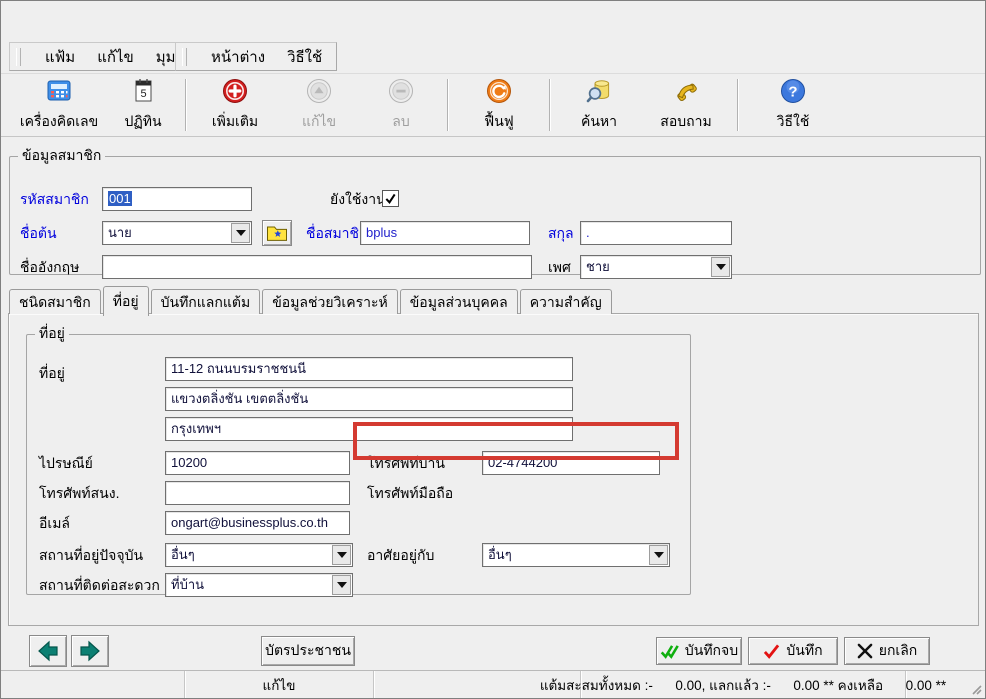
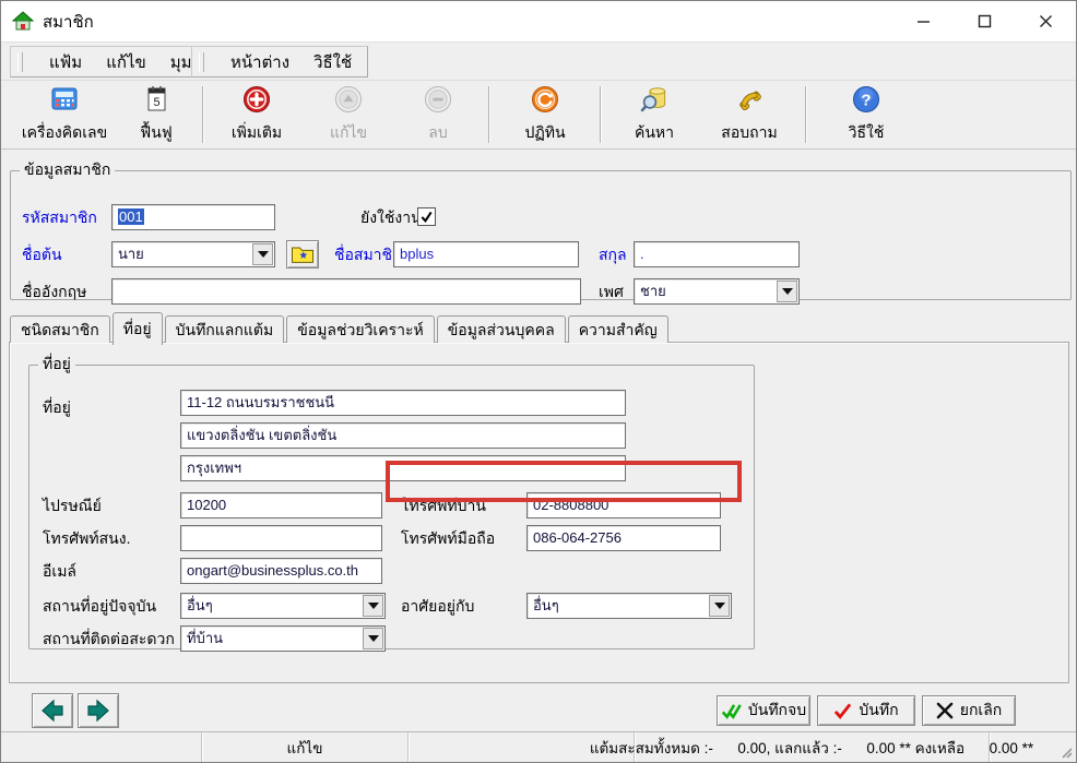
+ สมาชิก
  แฟ้ม
  แก้ไข
  หน้าต่าง
  วิธีใช้
  เครื่องคิดเลข
  5
- ปฏิทิน
+ ฟื้นฟู
  เพิ่มเติม
  แก้ไข
  ลบ
- ฟื้นฟู
+ ปฏิทิน
  ค้นหา
  สอบถาม
  ?
  วิธีใช้
  ข้อมูลสมาชิก
  รหัสสมาชิก
  001
  ยังใช้งาน
  ชื่อต้น
  นาย
  ชื่อสมาชิ
  bplus
  สกุล
  .
  ชื่ออังกฤษ
  เพศ
  ชาย
  ชนิดสมาชิก
  ที่อยู่
  บันทึกแลกแต้ม
  ข้อมูลช่วยวิเคราะห์
  ข้อมูลส่วนบุคคล
  ความสำคัญ
  ที่อยู่
  ที่อยู่
  11-12 ถนนบรมราชชนนี
  แขวงตลิ่งชัน เขตตลิ่งชัน
  กรุงเทพฯ
  ไปรษณีย์
  10200
  โทรศัพท์บ้าน
- 02-4744200
+ 02-8808800
  โทรศัพท์สนง.
  โทรศัพท์มือถือ
+ 086-064-2756
  อีเมล์
  ongart@businessplus.co.th
  สถานที่อยู่ปัจจุบัน
  อื่นๆ
  อาศัยอยู่กับ
  อื่นๆ
  สถานที่ติดต่อสะดวก
  ที่บ้าน
- บัตรประชาชน
  บันทึกจบ
  บันทึก
  ยกเลิก
  แก้ไข
  แต้มสะสมทั้งหมด :- 0.00, แลกแล้ว :- 0.00 ** คงเหลือ
